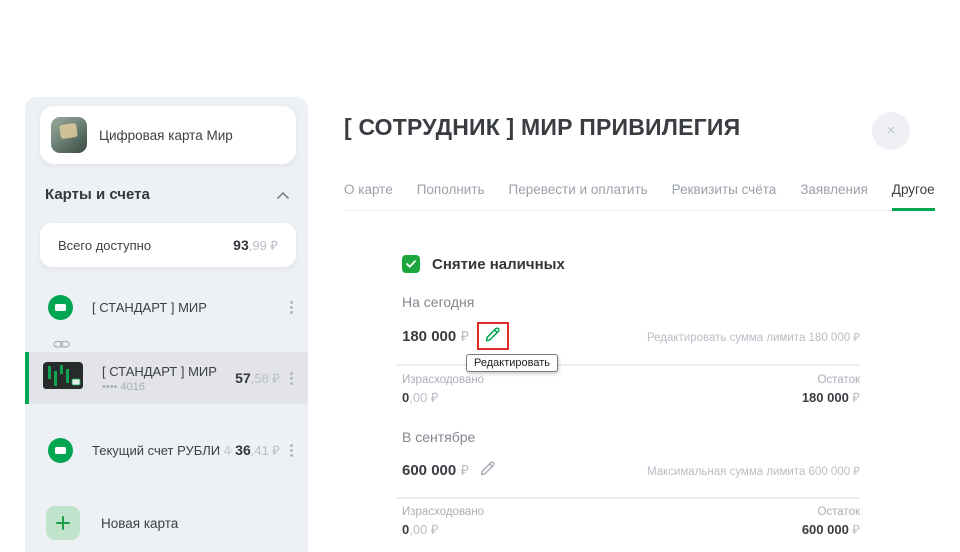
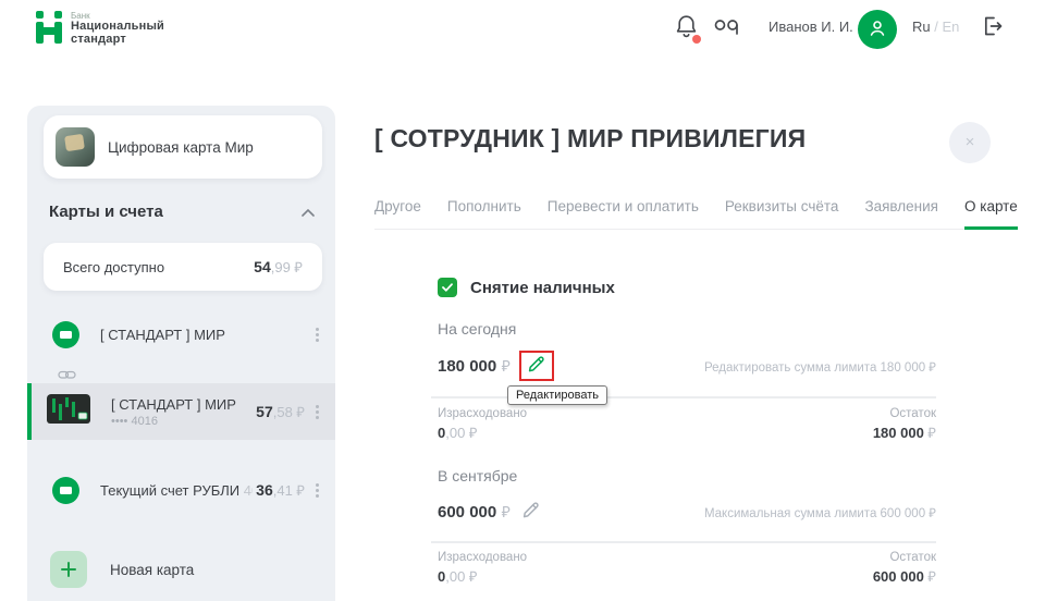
+ Банк
+ Национальный
+ стандарт
+ Иванов И. И.
+ Ru / En
  Цифровая карта Мир
  Карты и счета
  Всего доступно
- 93,99 ₽
+ 54,99 ₽
  [ СТАНДАРТ ] МИР
  [ СТАНДАРТ ] МИР
  •••• 4016
  57,58 ₽
  Текущий счет РУБЛИ 4
  36,41 ₽
  Новая карта
  [ СОТРУДНИК ] МИР ПРИВИЛЕГИЯ
  ×
- О карте
+ Другое
  Пополнить
  Перевести и оплатить
  Реквизиты счёта
  Заявления
- Другое
+ О карте
  Снятие наличных
  На сегодня
  180 000 ₽
  Редактировать сумма лимита 180 000 ₽
  Израсходовано
  0,00 ₽
  Остаток
  180 000 ₽
  Редактировать
  В сентябре
  600 000 ₽
  Максимальная сумма лимита 600 000 ₽
  Израсходовано
  0,00 ₽
  Остаток
  600 000 ₽
